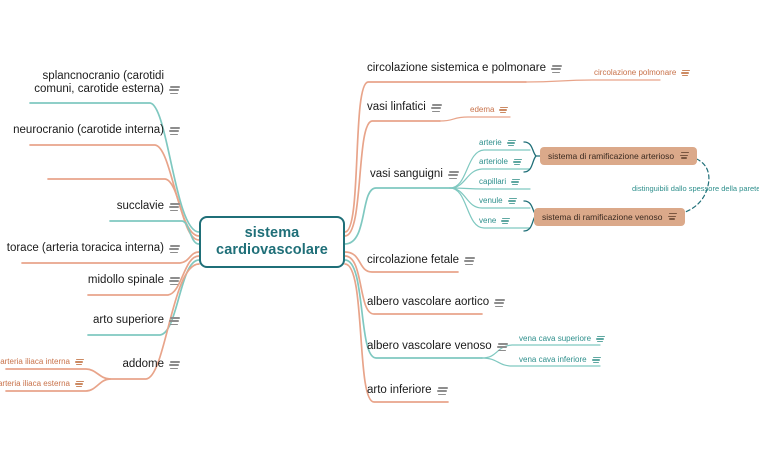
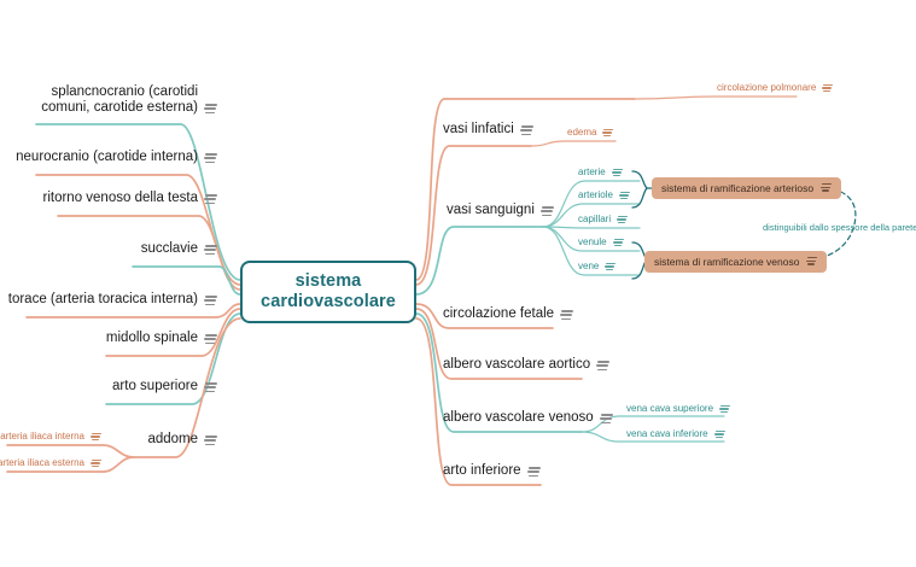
  sistema
  cardiovascolare
  splancnocranio (carotidi
  comuni, carotide esterna)
  neurocranio (carotide interna)
+ ritorno venoso della testa
  succlavie
  torace (arteria toracica interna)
  midollo spinale
  arto superiore
  addome
  arteria iliaca interna
  arteria iliaca esterna
- circolazione sistemica e polmonare
  circolazione polmonare
  vasi linfatici
  edema
  vasi sanguigni
  arterie
  arteriole
  capillari
  venule
  vene
  circolazione fetale
  albero vascolare aortico
  albero vascolare venoso
  vena cava superiore
  vena cava inferiore
  arto inferiore
  sistema di ramificazione arterioso
  sistema di ramificazione venoso
  distinguibili dallo spessore della parete
